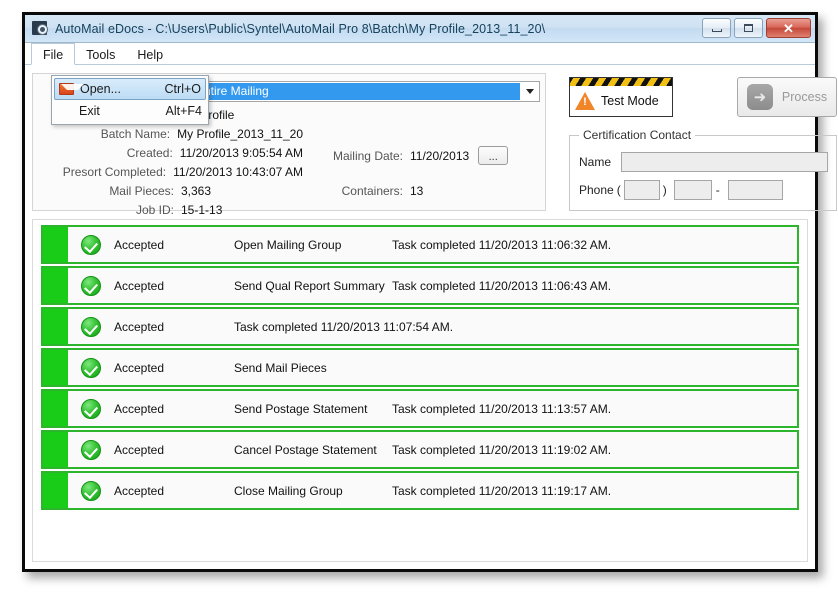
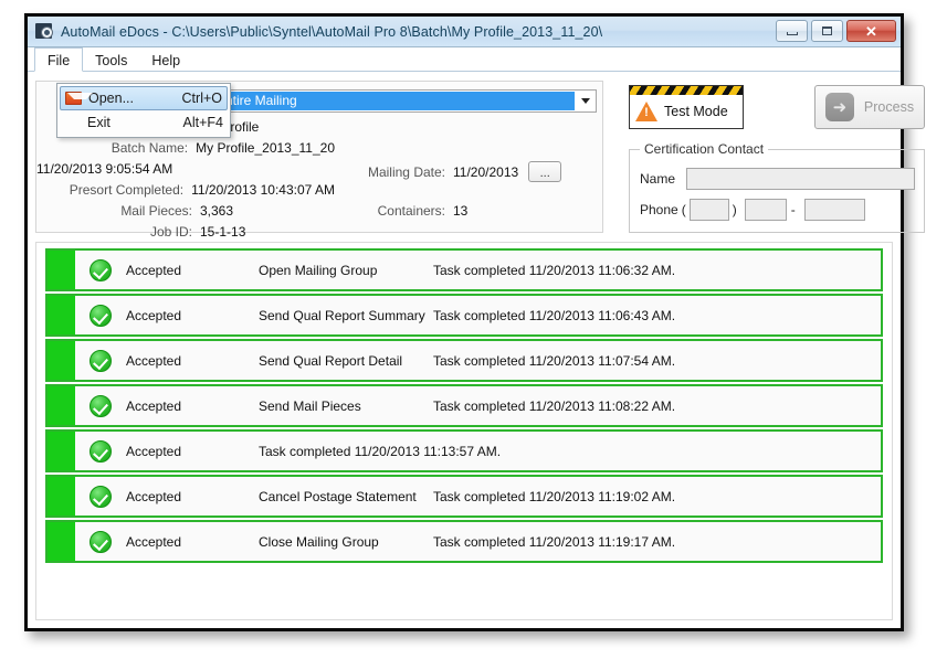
  AutoMail eDocs - C:\Users\Public\Syntel\AutoMail Pro 8\Batch\My Profile_2013_11_20\
  ✕
  File
  Tools
  Help
  tire Mailing
  Batch Name:
  My Profile_2013_11_20
- Created:
  11/20/2013 9:05:54 AM
  Presort Completed:
  11/20/2013 10:43:07 AM
  Mail Pieces:
  3,363
  Job ID:
  15-1-13
  Mailing Date:
  11/20/2013
  ...
  Containers:
  13
  Test Mode
  ➜
  Process
  Certification Contact
  Name
  Phone
  (
  )
  -
  Accepted
  Open Mailing Group
  Task completed 11/20/2013 11:06:32 AM.
  Accepted
  Send Qual Report Summary
  Task completed 11/20/2013 11:06:43 AM.
  Accepted
+ Send Qual Report Detail
  Task completed 11/20/2013 11:07:54 AM.
  Accepted
  Send Mail Pieces
+ Task completed 11/20/2013 11:08:22 AM.
  Accepted
- Send Postage Statement
  Task completed 11/20/2013 11:13:57 AM.
  Accepted
  Cancel Postage Statement
  Task completed 11/20/2013 11:19:02 AM.
  Accepted
  Close Mailing Group
  Task completed 11/20/2013 11:19:17 AM.
  Open...
  Ctrl+O
  Exit
  Alt+F4
